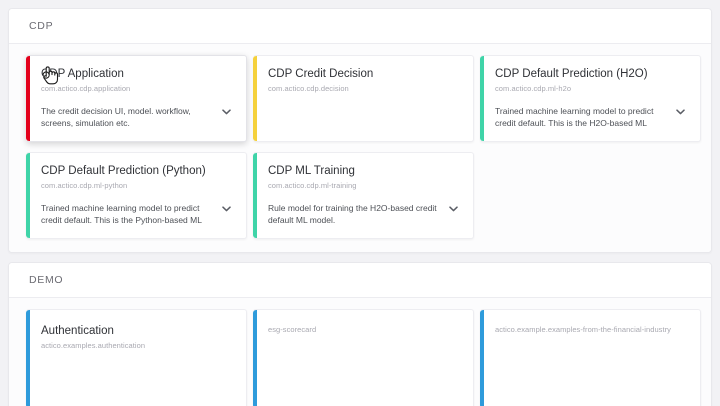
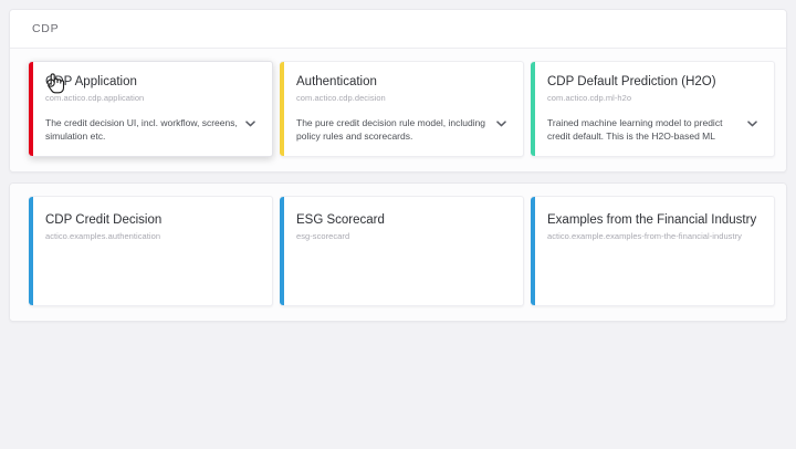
  CDP
  CP Application
  com.actico.cdp.application
- The credit decision UI, model. workflow, screens, simulation etc.
+ The credit decision UI, incl. workflow, screens, simulation etc.
- CDP Credit Decision
+ Authentication
  com.actico.cdp.decision
+ The pure credit decision rule model, including policy rules and scorecards.
  CDP Default Prediction (H2O)
  com.actico.cdp.ml-h2o
  Trained machine learning model to predict credit default. This is the H2O-based ML
- CDP Default Prediction (Python)
- com.actico.cdp.ml-python
- Trained machine learning model to predict credit default. This is the Python-based ML
- CDP ML Training
- com.actico.cdp.ml-training
- Rule model for training the H2O-based credit default ML model.
- DEMO
- Authentication
+ CDP Credit Decision
  actico.examples.authentication
+ ESG Scorecard
  esg-scorecard
+ Examples from the Financial Industry
  actico.example.examples-from-the-financial-industry
